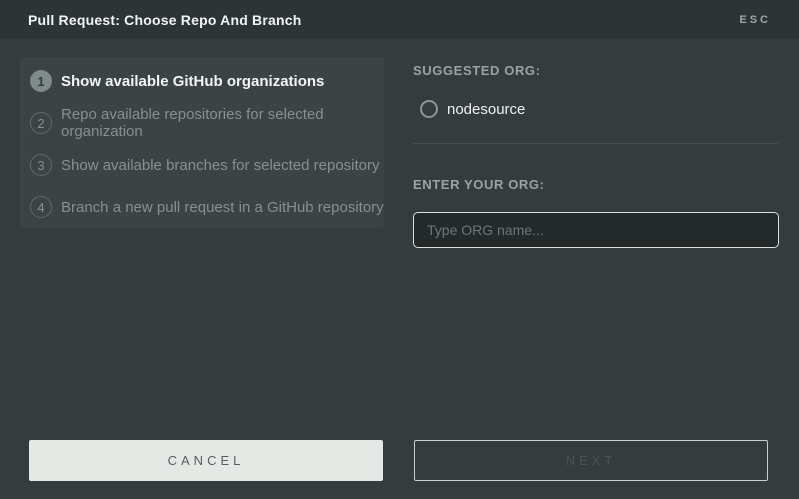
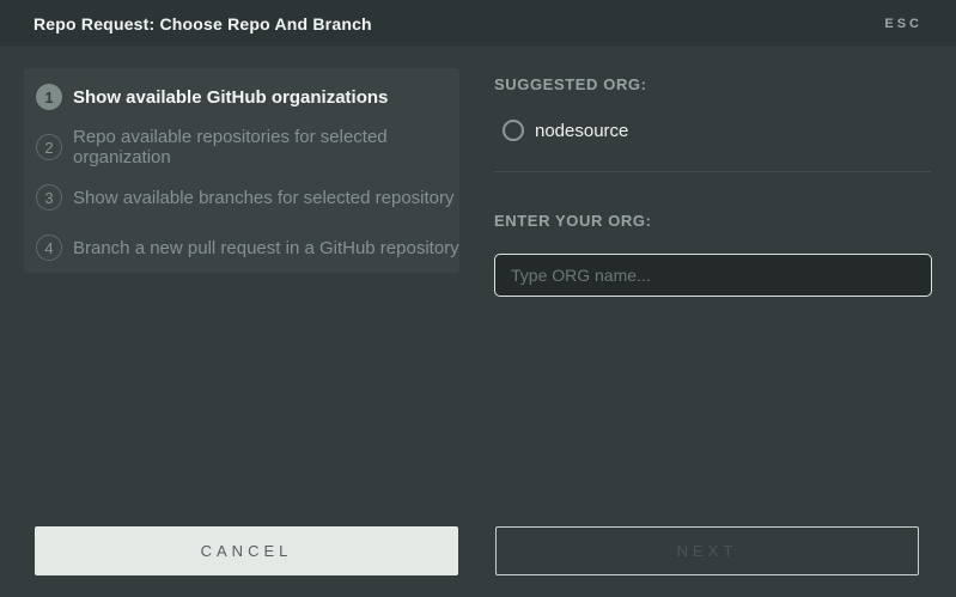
- Pull Request: Choose Repo And Branch
+ Repo Request: Choose Repo And Branch
  ESC
  1
  Show available GitHub organizations
  2
  Repo available repositories for selected organization
  3
  Show available branches for selected repository
  4
  Branch a new pull request in a GitHub repository
  SUGGESTED ORG:
  nodesource
  ENTER YOUR ORG:
  Type ORG name...
  CANCEL
